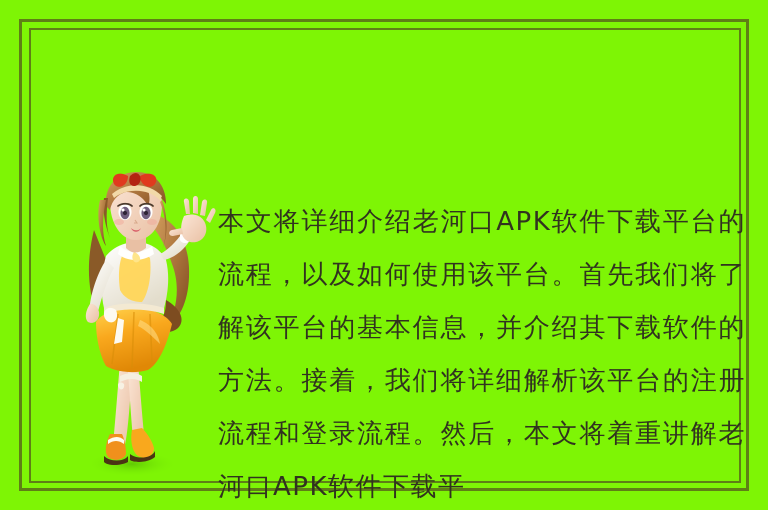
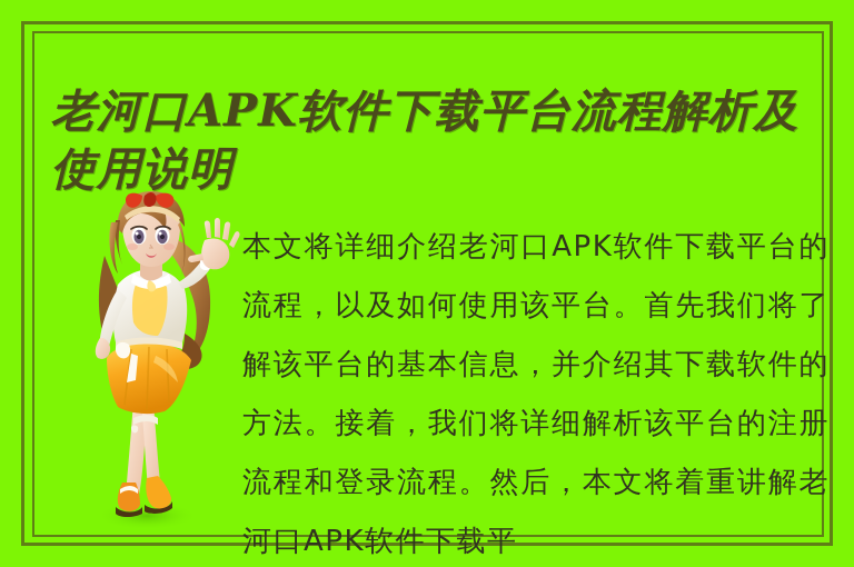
+ 老河口APK软件下载平台流程解析及使用说明
  本文将详细介绍老河口APK软件下载平台的流程，以及如何使用该平台。首先我们将了解该平台的基本信息，并介绍其下载软件的方法。接着，我们将详细解析该平台的注册流程和登录流程。然后，本文将着重讲解老河口APK软件下载平
